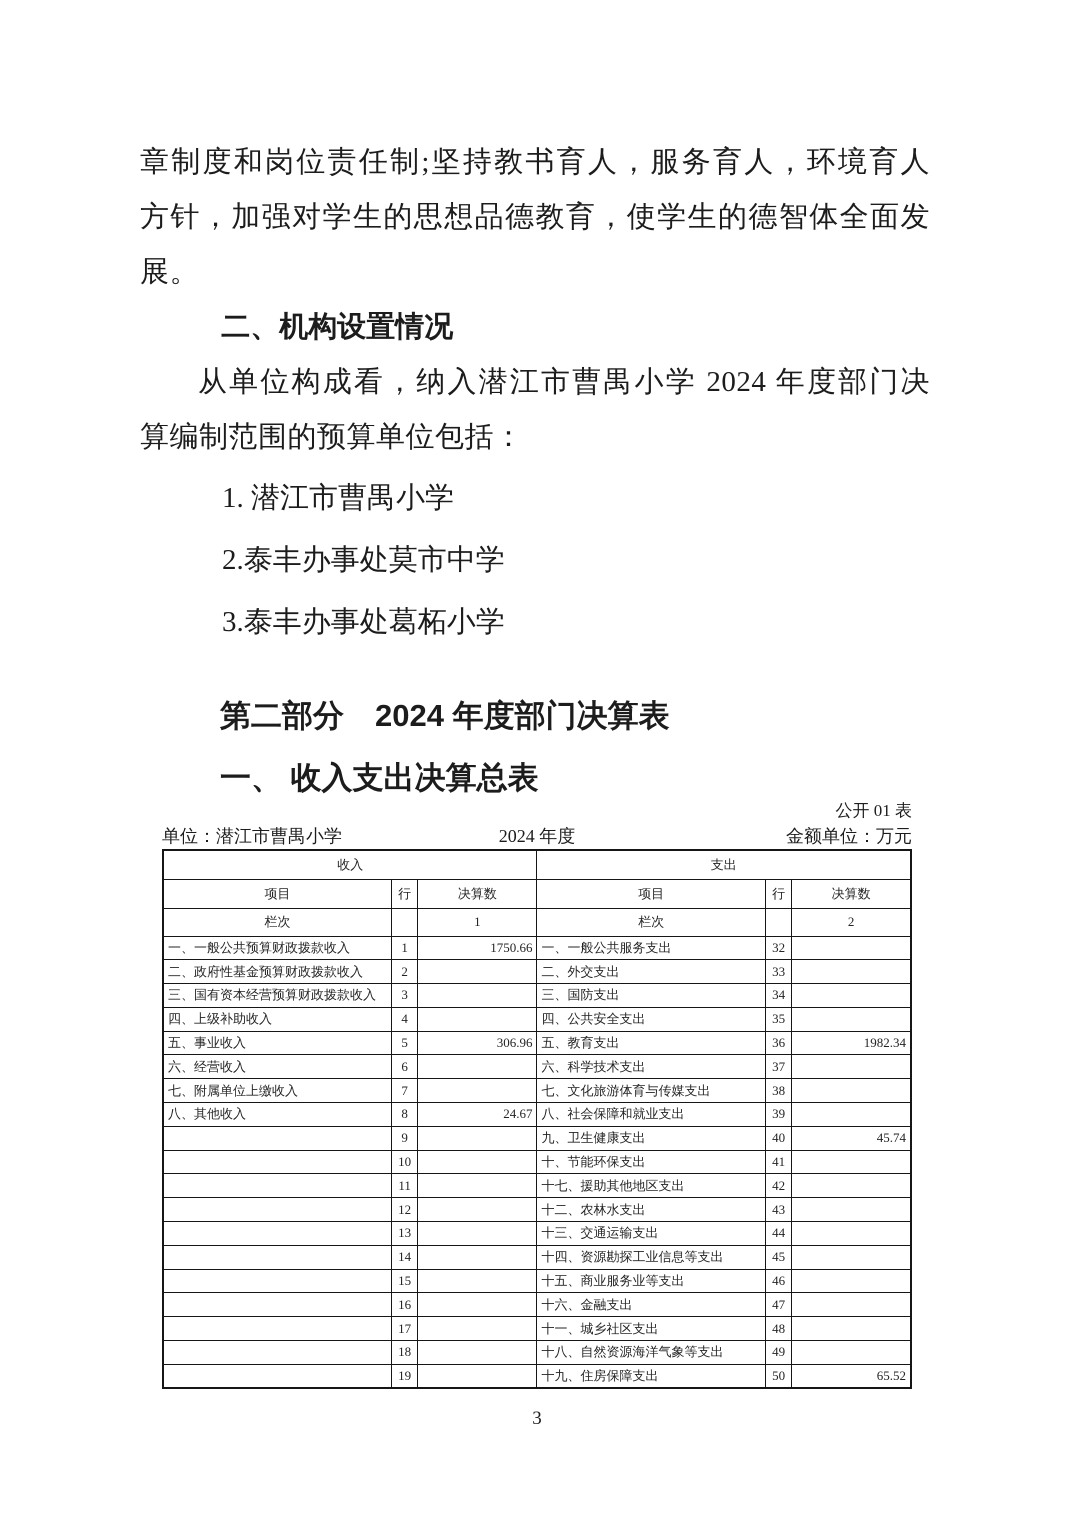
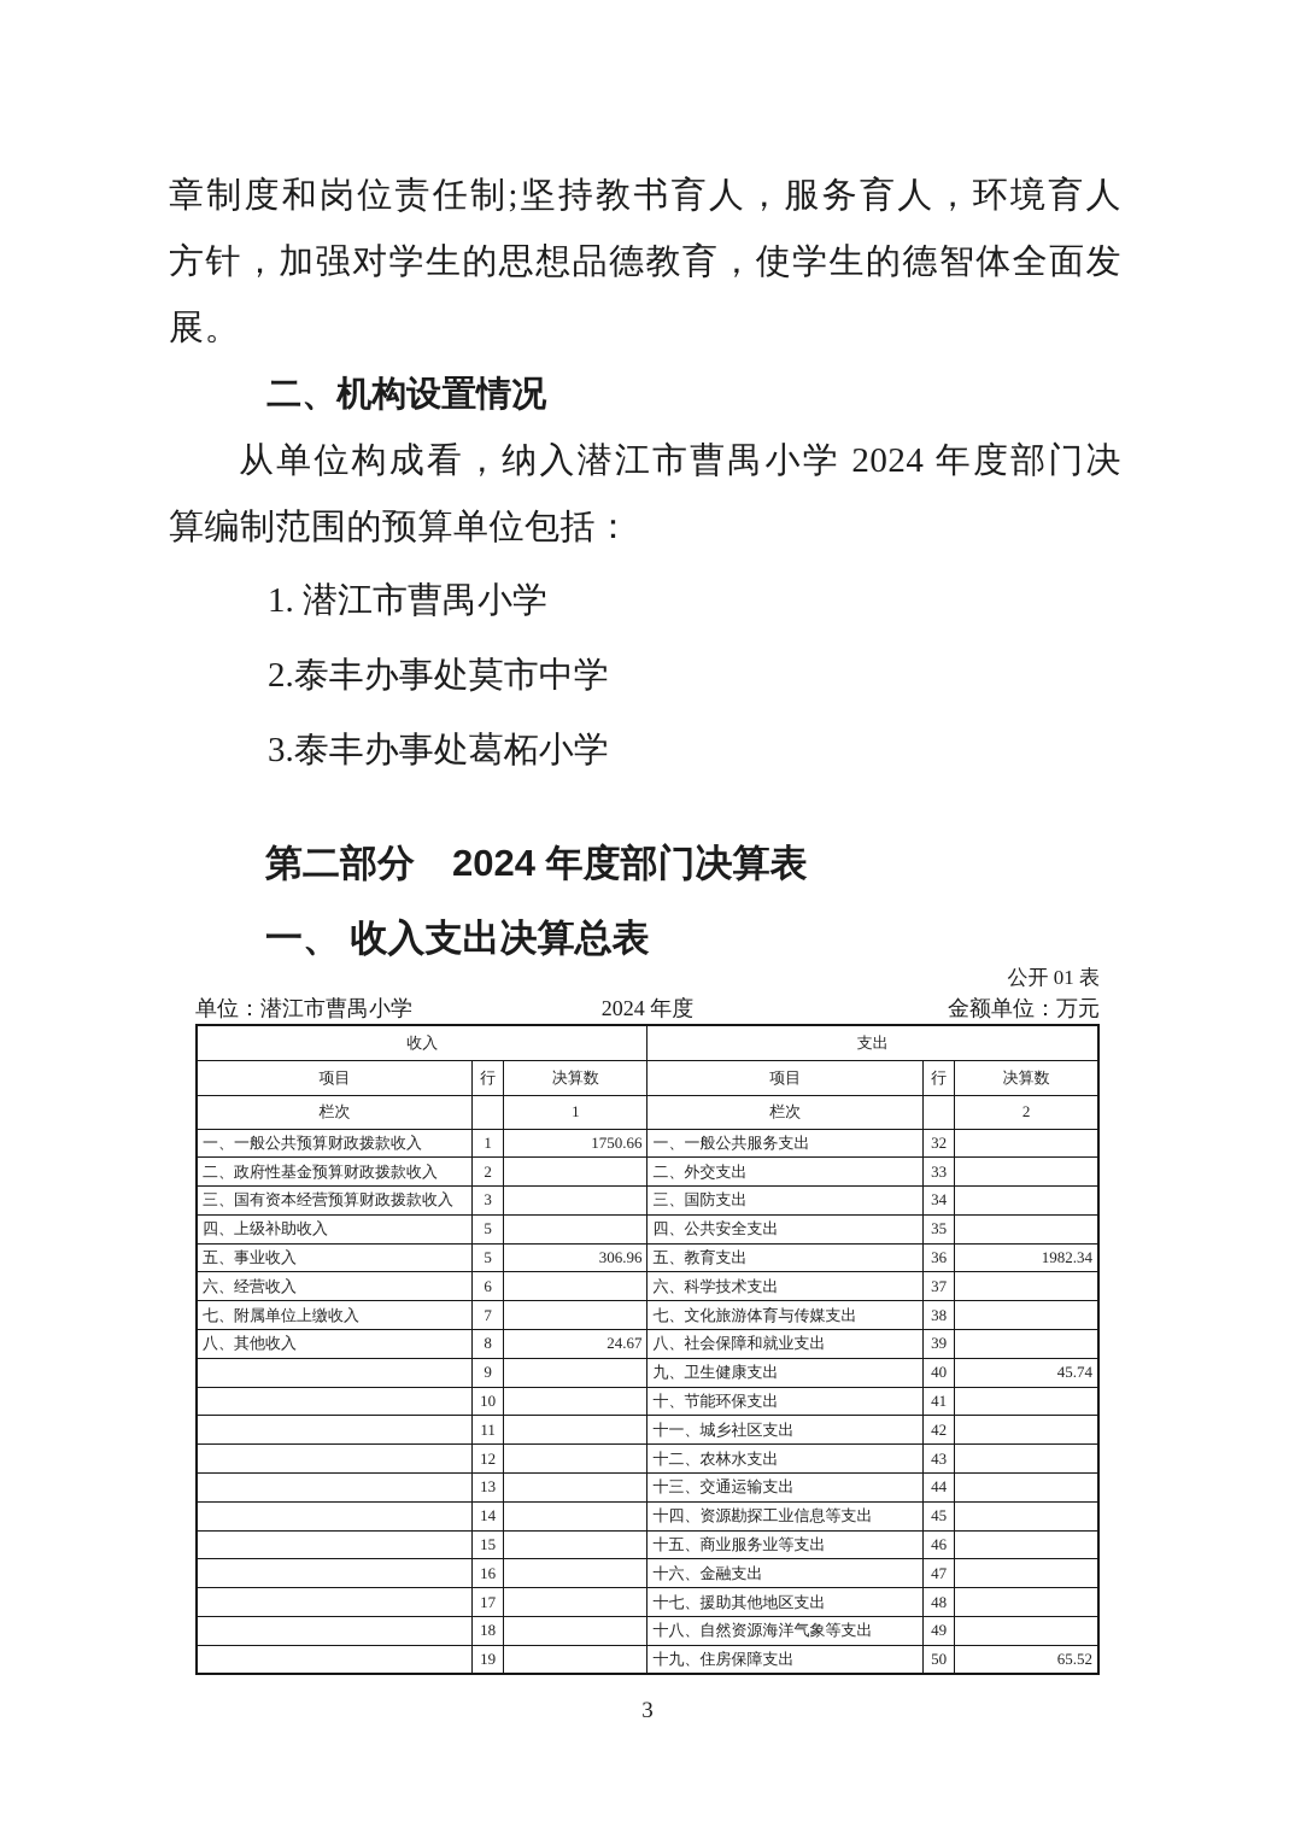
  章制度和岗位责任制;坚持教书育人，服务育人，环境育人
  方针，加强对学生的思想品德教育，使学生的德智体全面发
  展。
  二、机构设置情况
  从单位构成看，纳入潜江市曹禺小学 2024 年度部门决
  算编制范围的预算单位包括：
  1. 潜江市曹禺小学
  2.泰丰办事处莫市中学
  3.泰丰办事处葛柘小学
  第二部分 2024 年度部门决算表
  一、 收入支出决算总表
  公开 01 表
  单位：潜江市曹禺小学
  2024 年度
  金额单位：万元
  收入	支出
  项目	行	决算数	项目	行	决算数
  栏次		1	栏次		2
  一、一般公共预算财政拨款收入	1	1750.66	一、一般公共服务支出	32
  二、政府性基金预算财政拨款收入	2		二、外交支出	33
  三、国有资本经营预算财政拨款收入	3		三、国防支出	34
- 四、上级补助收入	4		四、公共安全支出	35
+ 四、上级补助收入	5		四、公共安全支出	35
  五、事业收入	5	306.96	五、教育支出	36	1982.34
  六、经营收入	6		六、科学技术支出	37
  七、附属单位上缴收入	7		七、文化旅游体育与传媒支出	38
  八、其他收入	8	24.67	八、社会保障和就业支出	39
  	9		九、卫生健康支出	40	45.74
  	10		十、节能环保支出	41
- 	11		十七、援助其他地区支出	42
+ 	11		十一、城乡社区支出	42
  	12		十二、农林水支出	43
  	13		十三、交通运输支出	44
  	14		十四、资源勘探工业信息等支出	45
  	15		十五、商业服务业等支出	46
  	16		十六、金融支出	47
- 	17		十一、城乡社区支出	48
+ 	17		十七、援助其他地区支出	48
  	18		十八、自然资源海洋气象等支出	49
  	19		十九、住房保障支出	50	65.52
  3
